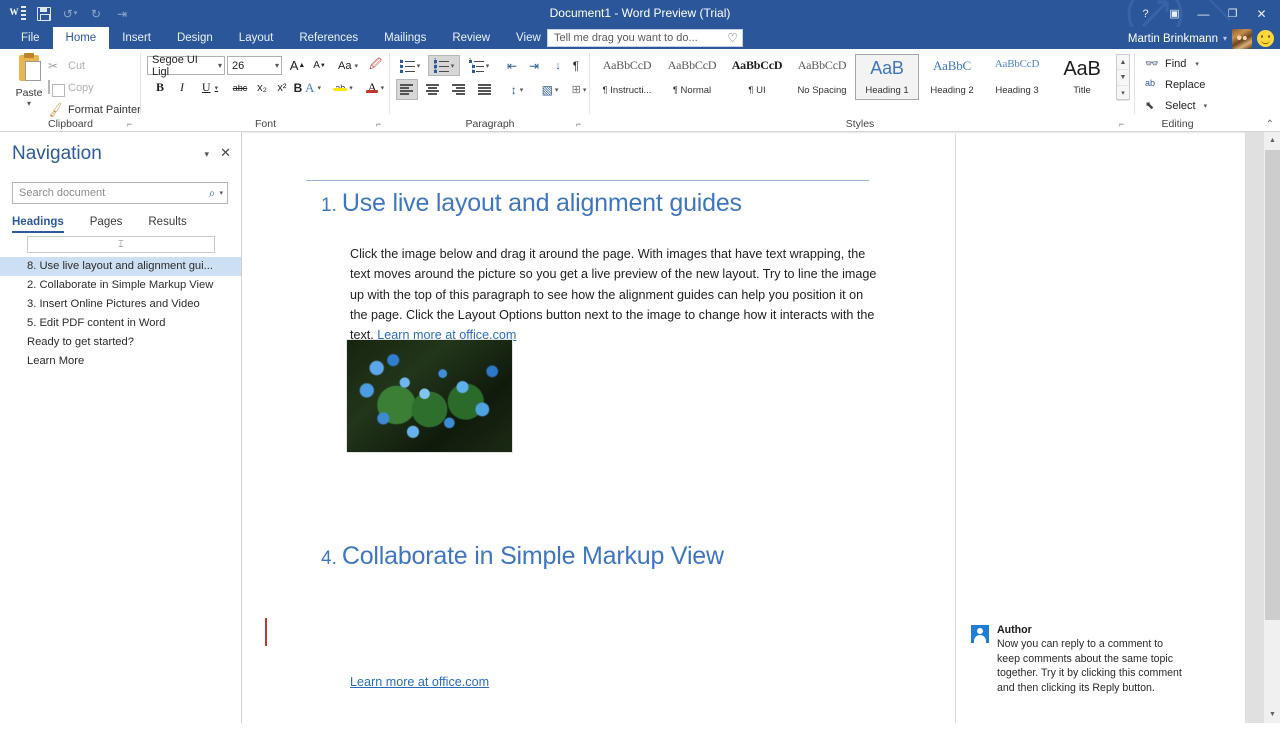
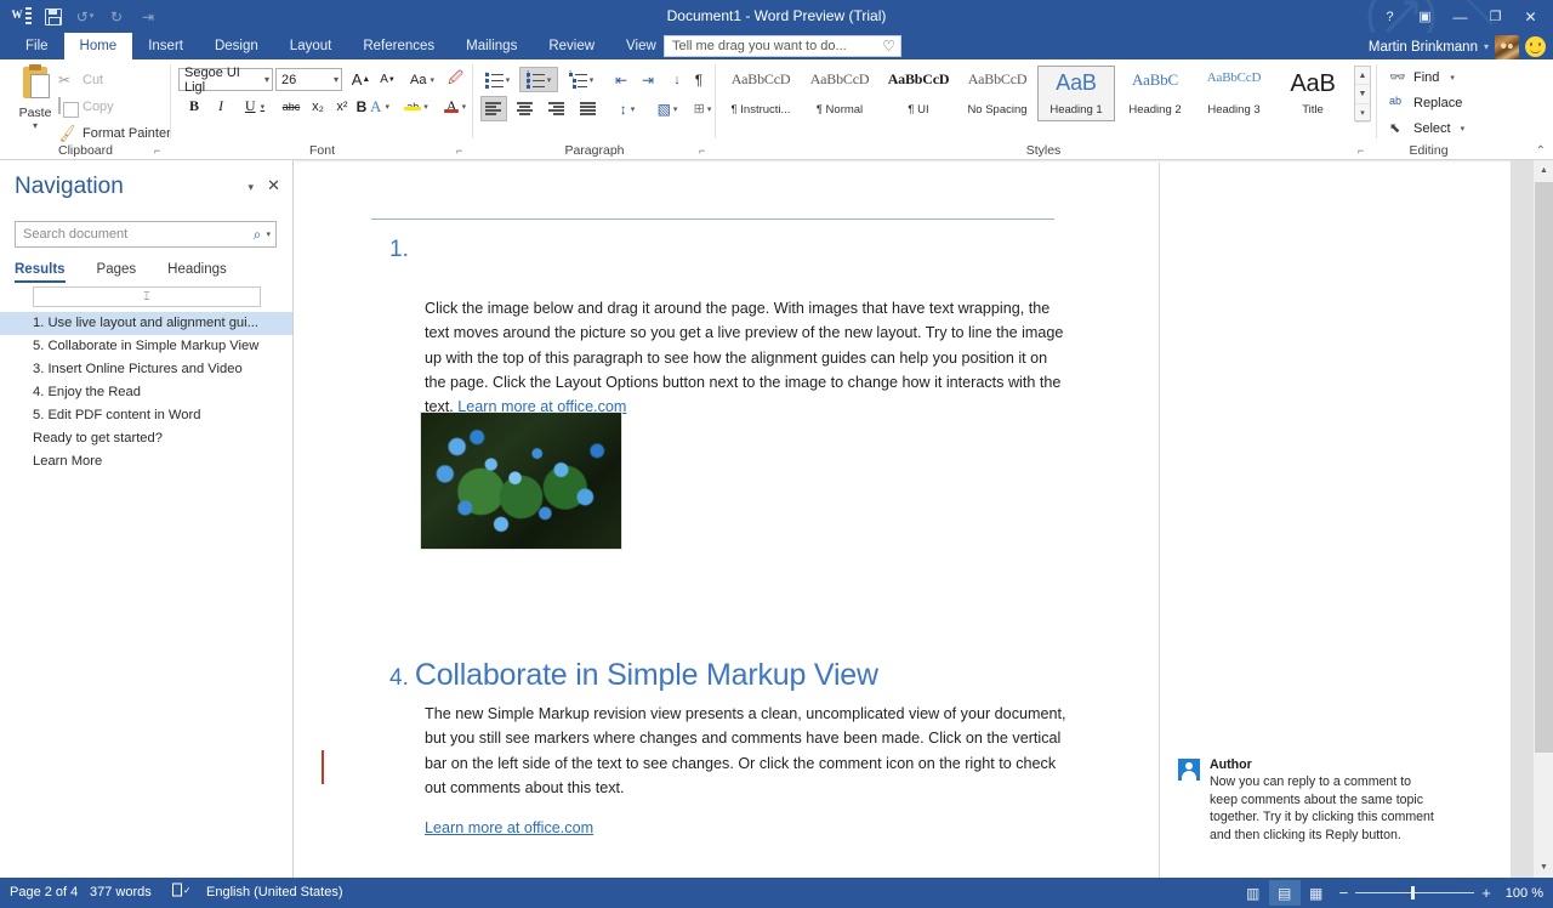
  W
  ↺
  ↻
  ⇥
  Document1 - Word Preview (Trial)
  ?
  ▣
  —
  ❐
  ✕
  File
  Home
  Insert
  Design
  Layout
  References
  Mailings
  Review
  View
  Tell me drag you want to do...
  ♡
  Martin Brinkmann
  ▾
  Paste
  ▾
  ✂
  Cut
  Copy
  Format Painter
  Clipboard
  ⌐
  Segoe UI Ligl
  ▾
  26
  ▾
  A
  A
  Aa
  🖉
  B
  B
  I
  U
  abc
  x₂
  x²
  A
  ab
  A
  Font
  ⌐
  ⇤
  ⇥
  ↓
  ¶
  ↕
  ▧
  ⊞
  Paragraph
  ⌐
  AaBbCcD
  ¶ Instructi...
  AaBbCcD
  ¶ Normal
  AaBbCcD
  ¶ UI
  AaBbCcD
  No Spacing
  AaB
  Heading 1
  AaBbC
  Heading 2
  AaBbCcD
  Heading 3
  AaB
  Title
  Styles
  ⌐
  👓
  Find
  ab
  Replace
  ⬉
  Select
  Editing
  ⌃
  Navigation
  ▾
  ✕
  Search document
  ⌕
- Headings
+ Results
  Pages
- Results
+ Headings
  ⌶
- 8. Use live layout and alignment gui...
+ 1. Use live layout and alignment gui...
- 2. Collaborate in Simple Markup View
+ 5. Collaborate in Simple Markup View
  3. Insert Online Pictures and Video
+ 4. Enjoy the Read
  5. Edit PDF content in Word
  Ready to get started?
  Learn More
  1.
- Use live layout and alignment guides
  Click the image below and drag it around the page. With images that have text wrapping, the text moves around the picture so you get a live preview of the new layout. Try to line the image up with the top of this paragraph to see how the alignment guides can help you position it on the page. Click the Layout Options button next to the image to change how it interacts with the text. Learn more at office.com
  4.
  Collaborate in Simple Markup View
+ The new Simple Markup revision view presents a clean, uncomplicated view of your document, but you still see markers where changes and comments have been made. Click on the vertical bar on the left side of the text to see changes. Or click the comment icon on the right to check out comments about this text.
  Learn more at office.com
  Author
  Now you can reply to a comment to keep comments about the same topic together. Try it by clicking this comment and then clicking its Reply button.
+ Page 2 of 4
+ 377 words
+ ✓
+ English (United States)
+ ▥
+ ▤
+ ▦
+ −
+ +
+ 100 %
